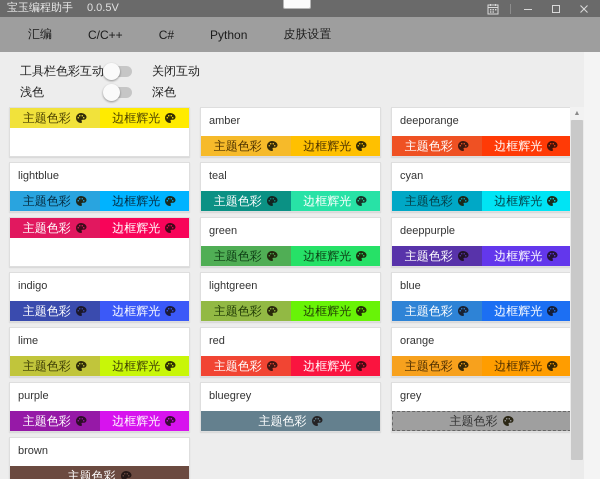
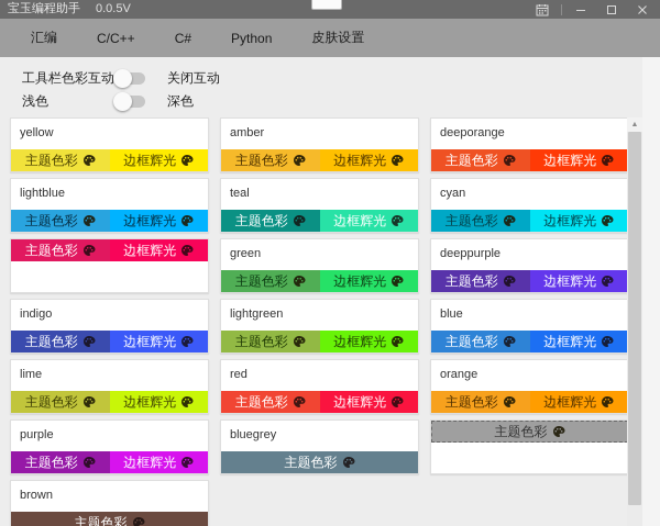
  宝玉编程助手
  0.0.5V
  汇编
  C/C++
  C#
  Python
  皮肤设置
  工具栏色彩互动
  关闭互动
  浅色
  深色
+ yellow
  主题色彩
  边框辉光
  amber
  主题色彩
  边框辉光
  deeporange
  主题色彩
  边框辉光
  lightblue
  主题色彩
  边框辉光
  teal
  主题色彩
  边框辉光
  cyan
  主题色彩
  边框辉光
  主题色彩
  边框辉光
  green
  主题色彩
  边框辉光
  deeppurple
  主题色彩
  边框辉光
  indigo
  主题色彩
  边框辉光
  lightgreen
  主题色彩
  边框辉光
  blue
  主题色彩
  边框辉光
  lime
  主题色彩
  边框辉光
  red
  主题色彩
  边框辉光
  orange
  主题色彩
  边框辉光
  purple
  主题色彩
  边框辉光
  bluegrey
  主题色彩
- grey
  主题色彩
  brown
  主题色彩
